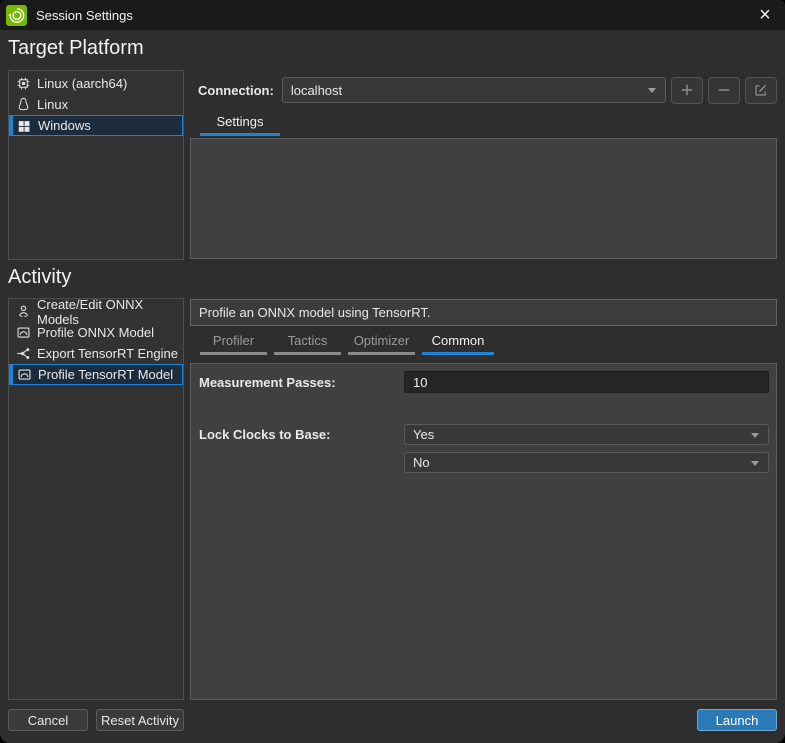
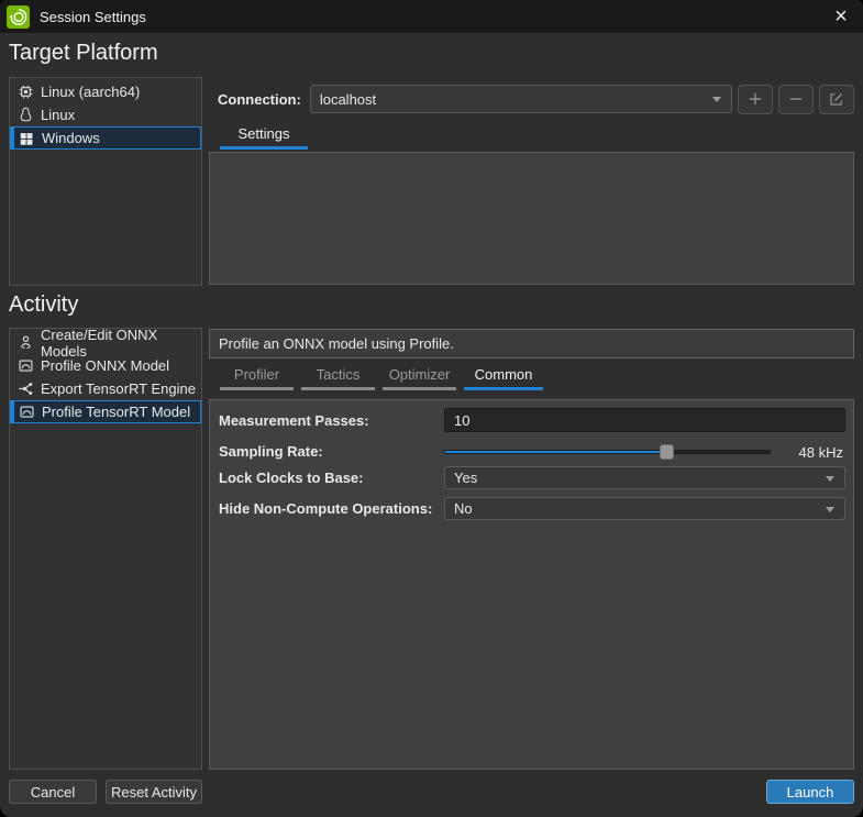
  Session Settings
  ×
  Target Platform
  Linux (aarch64)
  Linux
  Windows
  Connection:
  localhost
  Settings
  Activity
  Create/Edit ONNX Models
  Profile ONNX Model
  Export TensorRT Engine
  Profile TensorRT Model
- Profile an ONNX model using TensorRT.
+ Profile an ONNX model using Profile.
  Profiler
  Tactics
  Optimizer
  Common
  Measurement Passes:
  10
+ Sampling Rate:
+ 48 kHz
  Lock Clocks to Base:
  Yes
+ Hide Non-Compute Operations:
  No
  Cancel
  Reset Activity
  Launch
